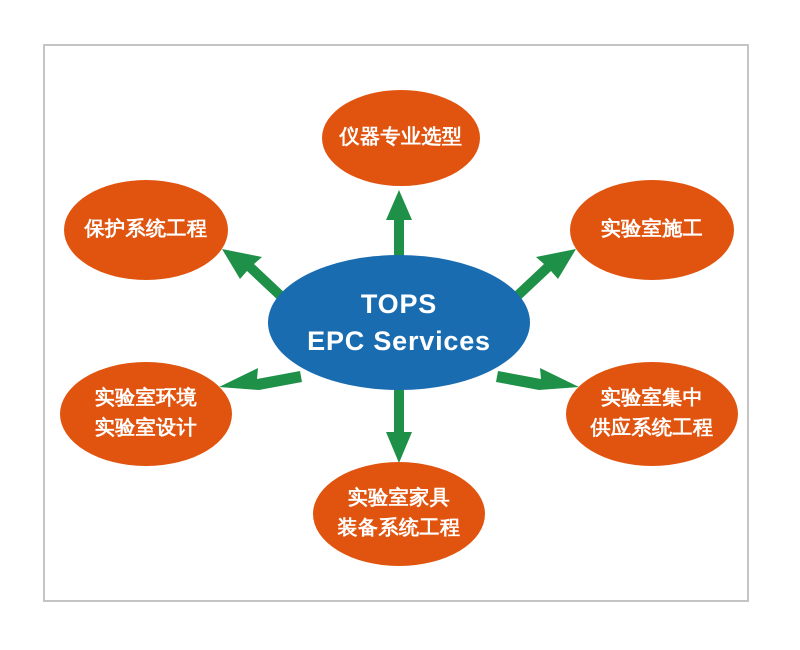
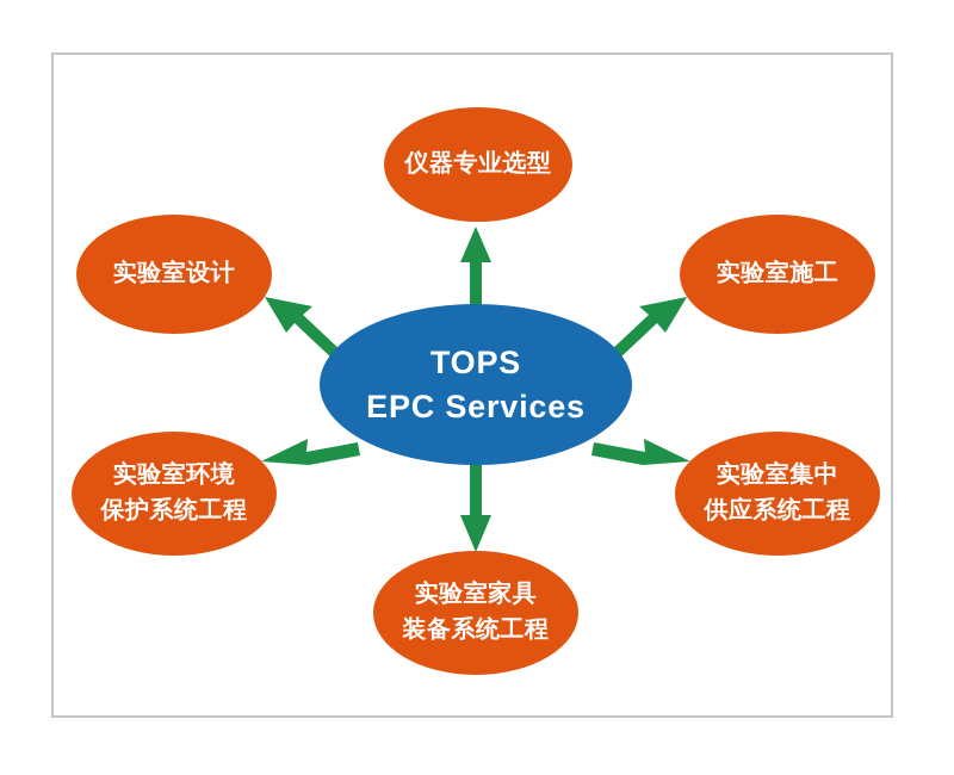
  TOPS
  EPC Services
  仪器专业选型
- 保护系统工程
+ 实验室设计
  实验室施工
  实验室环境
- 实验室设计
+ 保护系统工程
  实验室集中
  供应系统工程
  实验室家具
  装备系统工程
